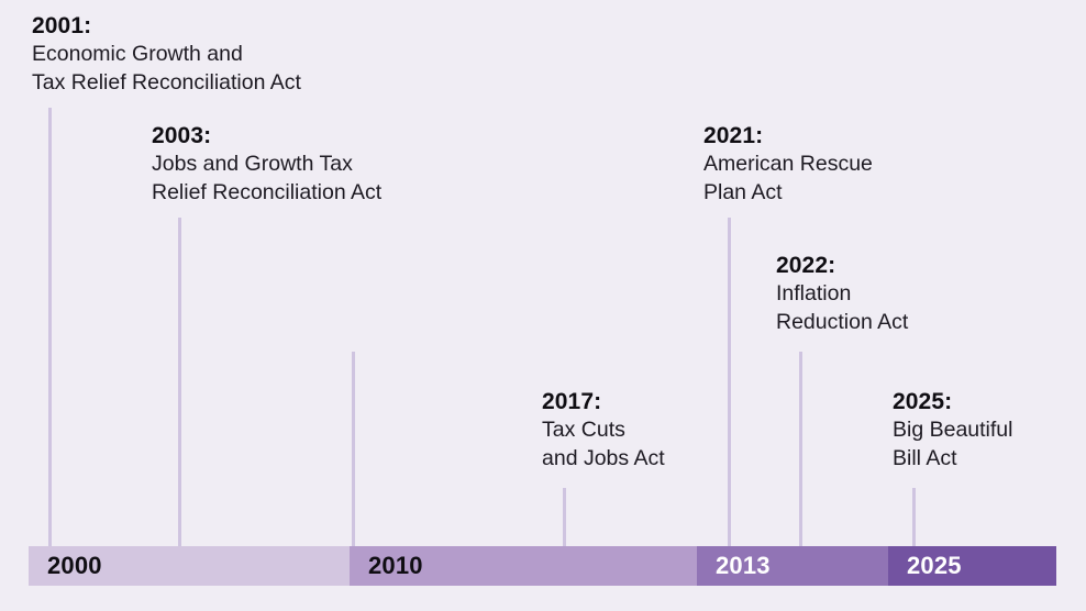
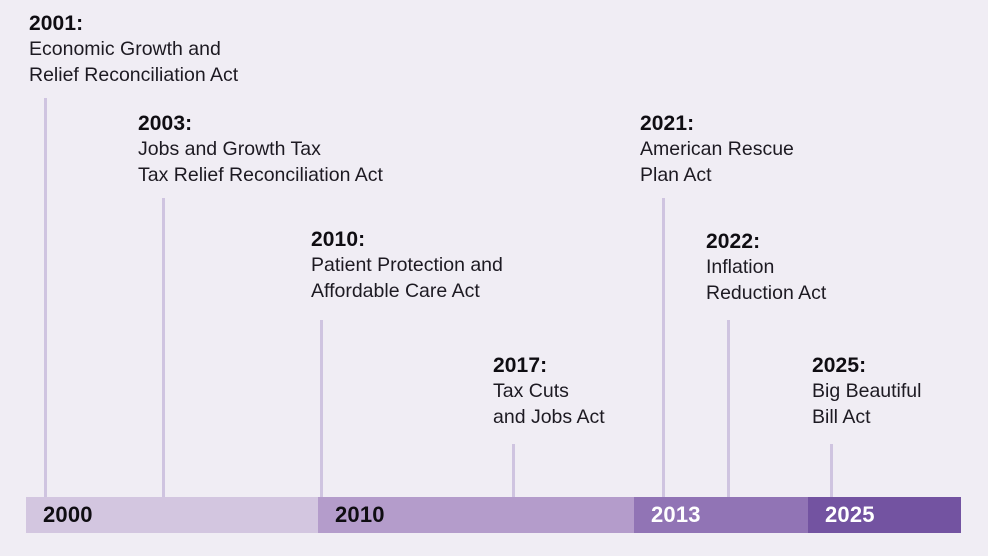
  2001:
  Economic Growth and
- Tax Relief Reconciliation Act
+ Relief Reconciliation Act
  2003:
  Jobs and Growth Tax
- Relief Reconciliation Act
+ Tax Relief Reconciliation Act
+ 2010:
+ Patient Protection and
+ Affordable Care Act
  2017:
  Tax Cuts
  and Jobs Act
  2021:
  American Rescue
  Plan Act
  2022:
  Inflation
  Reduction Act
  2025:
  Big Beautiful
  Bill Act
  2000
  2010
  2013
  2025
